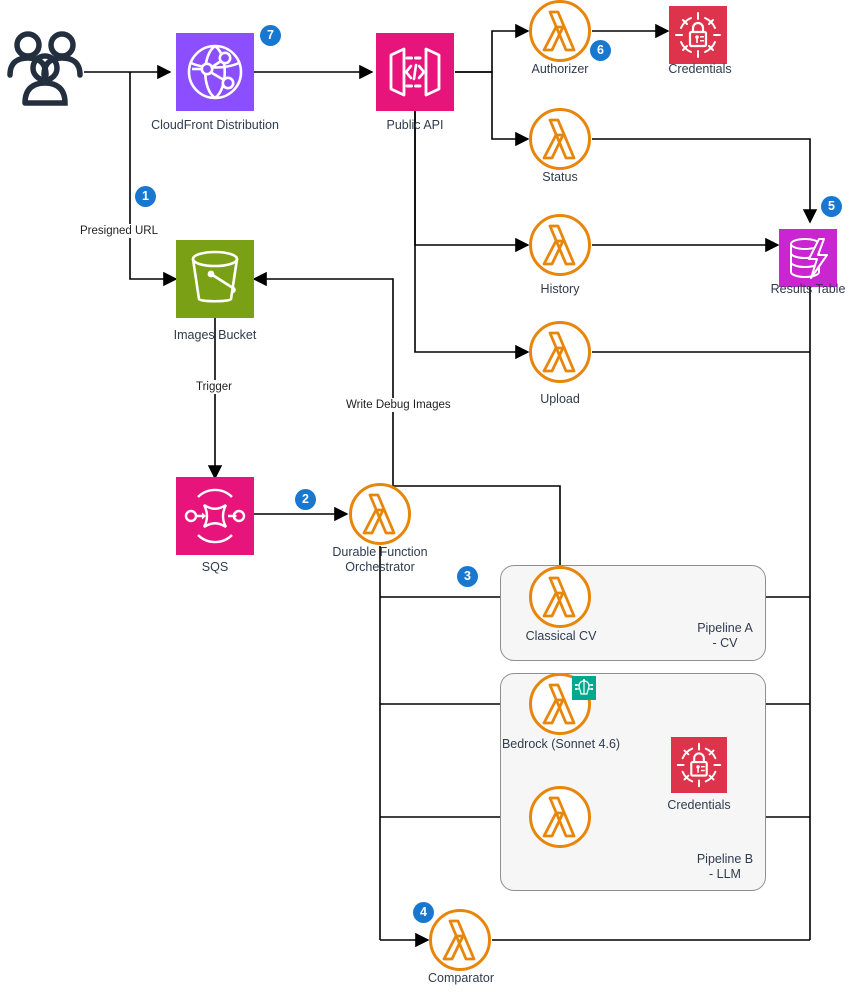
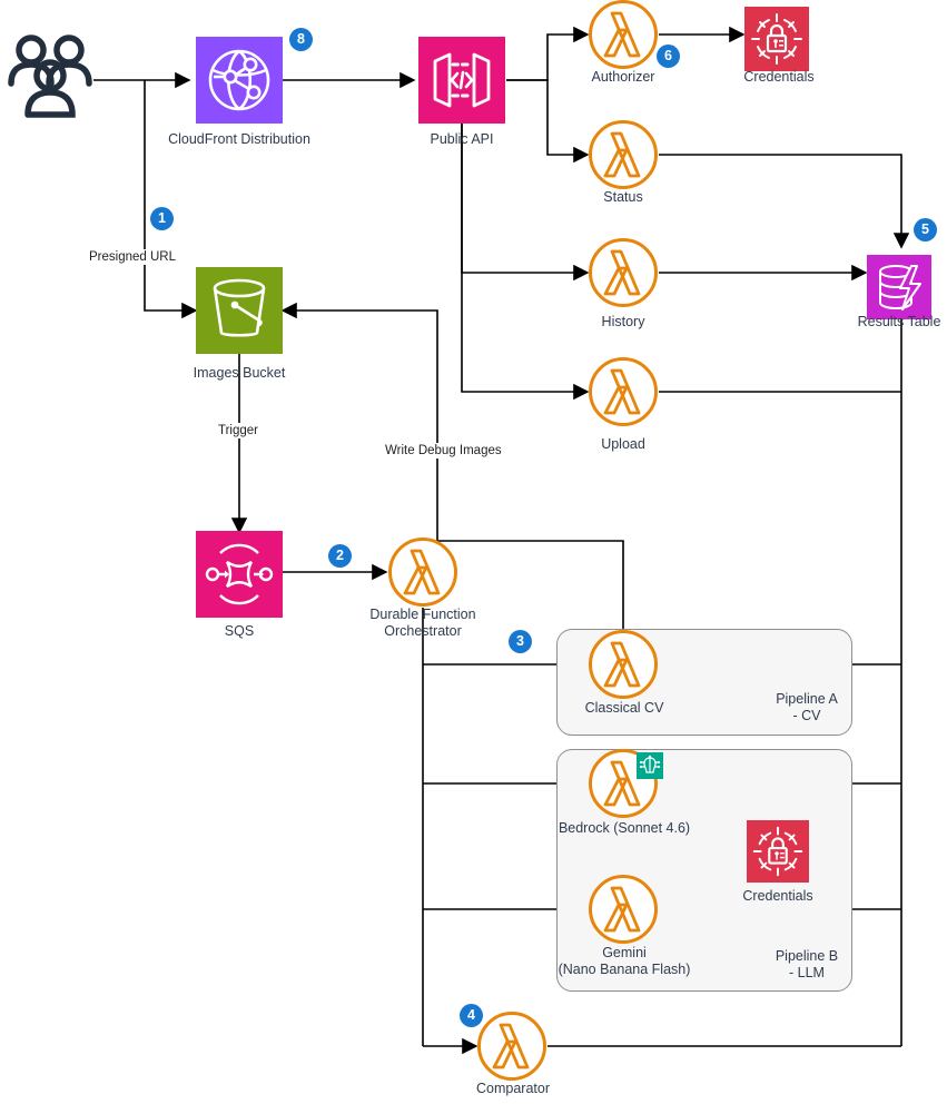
  CloudFront Distribution
- 7
+ 8
  Public API
  Authorizer
  6
  Credentials
  Status
  History
  Upload
  Results Table
  5
  Images Bucket
  1
  Presigned URL
  Trigger
  SQS
  Durable Function
  Orchestrator
  2
  Write Debug Images
  Pipeline A
  - CV
  Classical CV
  3
  Pipeline B
  - LLM
  Bedrock (Sonnet 4.6)
+ Gemini
+ (Nano Banana Flash)
  Credentials
  Comparator
  4
